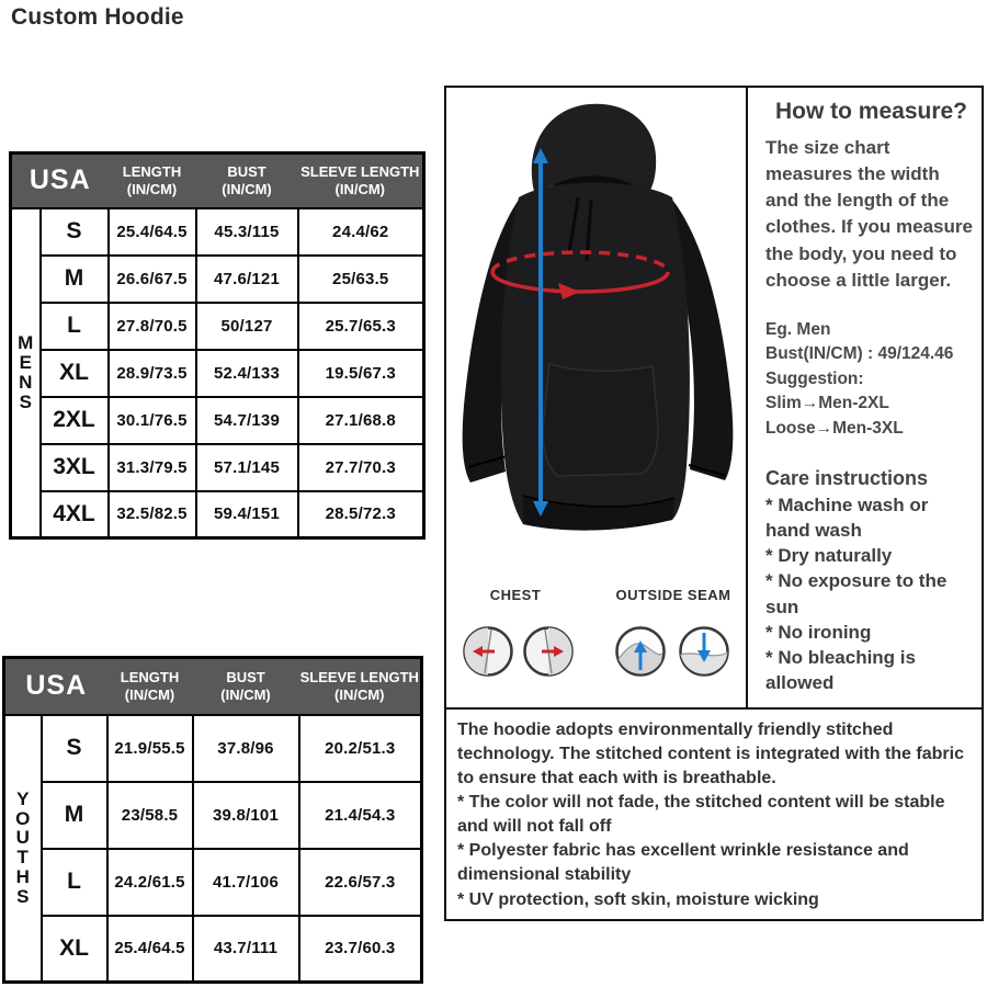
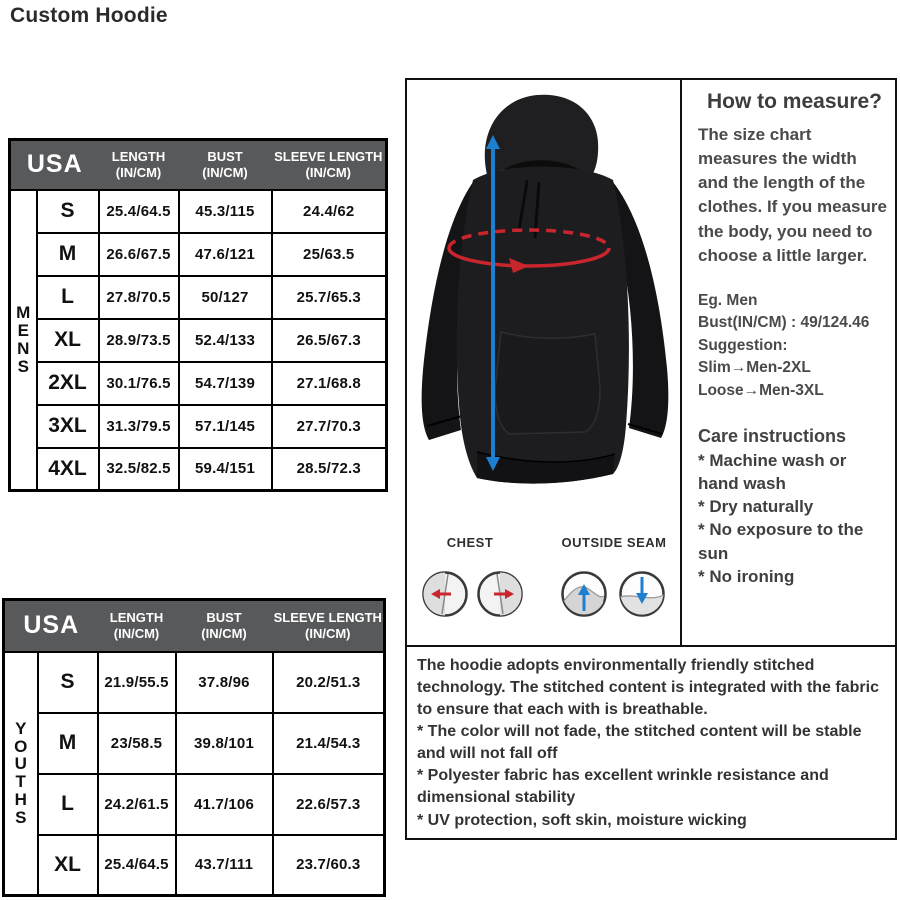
  Custom Hoodie
  USA	LENGTH(IN/CM)	BUST(IN/CM)	SLEEVE LENGTH(IN/CM)
  MENS	S	25.4/64.5	45.3/115	24.4/62
  M	26.6/67.5	47.6/121	25/63.5
  L	27.8/70.5	50/127	25.7/65.3
- XL	28.9/73.5	52.4/133	19.5/67.3
+ XL	28.9/73.5	52.4/133	26.5/67.3
  2XL	30.1/76.5	54.7/139	27.1/68.8
  3XL	31.3/79.5	57.1/145	27.7/70.3
  4XL	32.5/82.5	59.4/151	28.5/72.3
  USA	LENGTH(IN/CM)	BUST(IN/CM)	SLEEVE LENGTH(IN/CM)
  YOUTHS	S	21.9/55.5	37.8/96	20.2/51.3
  M	23/58.5	39.8/101	21.4/54.3
  L	24.2/61.5	41.7/106	22.6/57.3
  XL	25.4/64.5	43.7/111	23.7/60.3
  CHEST
  OUTSIDE SEAM
  How to measure?
  The size chart measures the width and the length of the clothes. If you measure the body, you need to choose a little larger.
  Eg. Men
  Bust(IN/CM) : 49/124.46
  Suggestion:
  Slim→Men-2XL
  Loose→Men-3XL
  Care instructions
  * Machine wash or hand wash
  * Dry naturally
  * No exposure to the sun
  * No ironing
- * No bleaching is allowed
  The hoodie adopts environmentally friendly stitched technology. The stitched content is integrated with the fabric to ensure that each with is breathable.
  * The color will not fade, the stitched content will be stable and will not fall off
  * Polyester fabric has excellent wrinkle resistance and dimensional stability
  * UV protection, soft skin, moisture wicking
